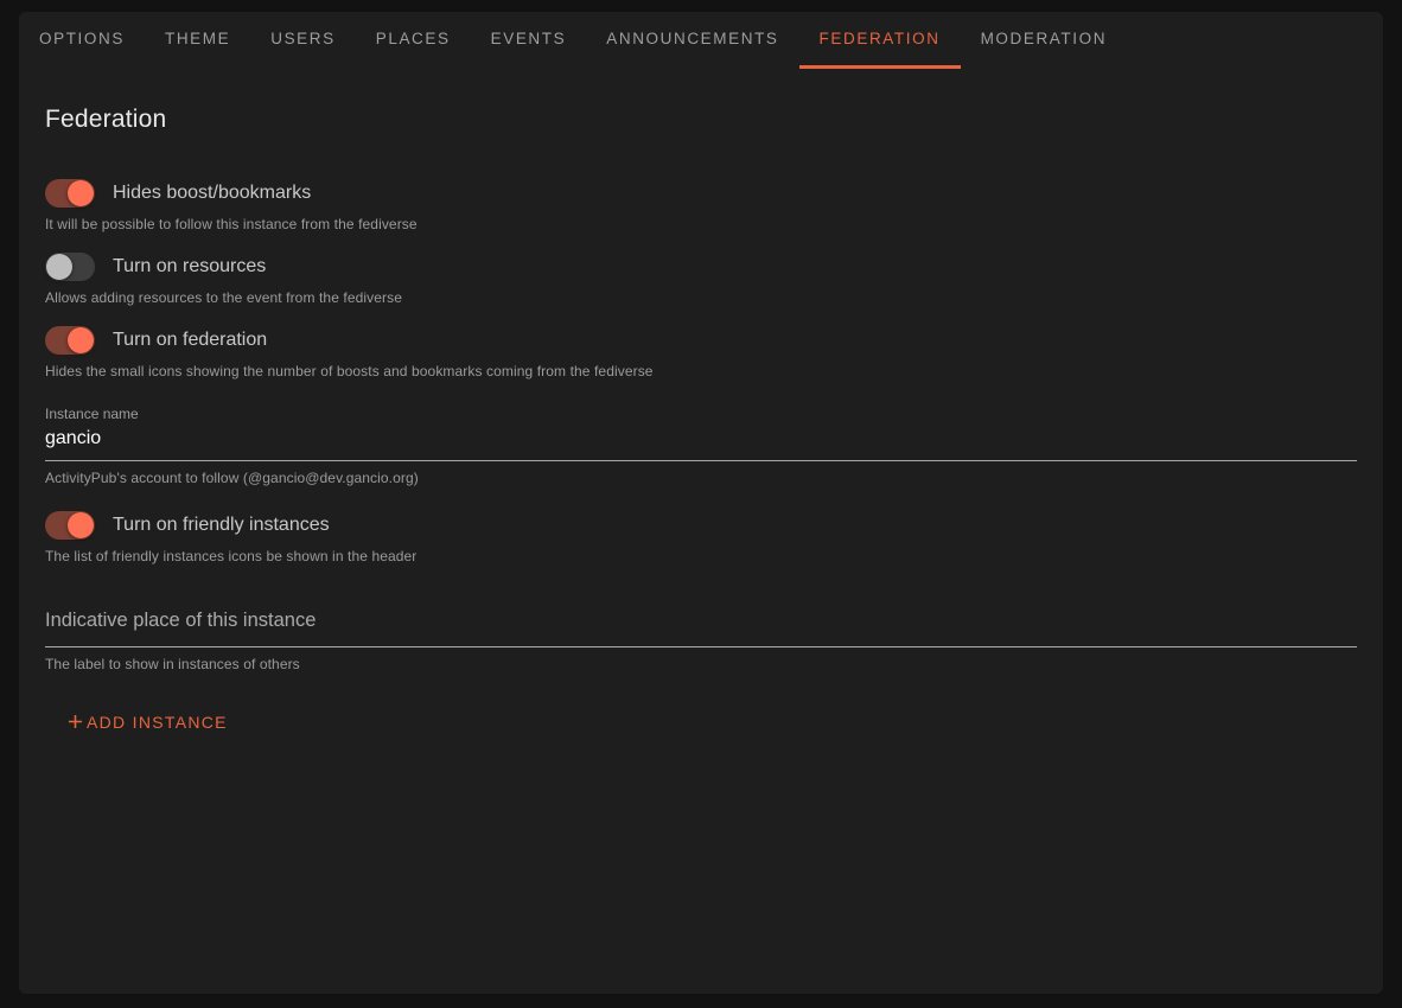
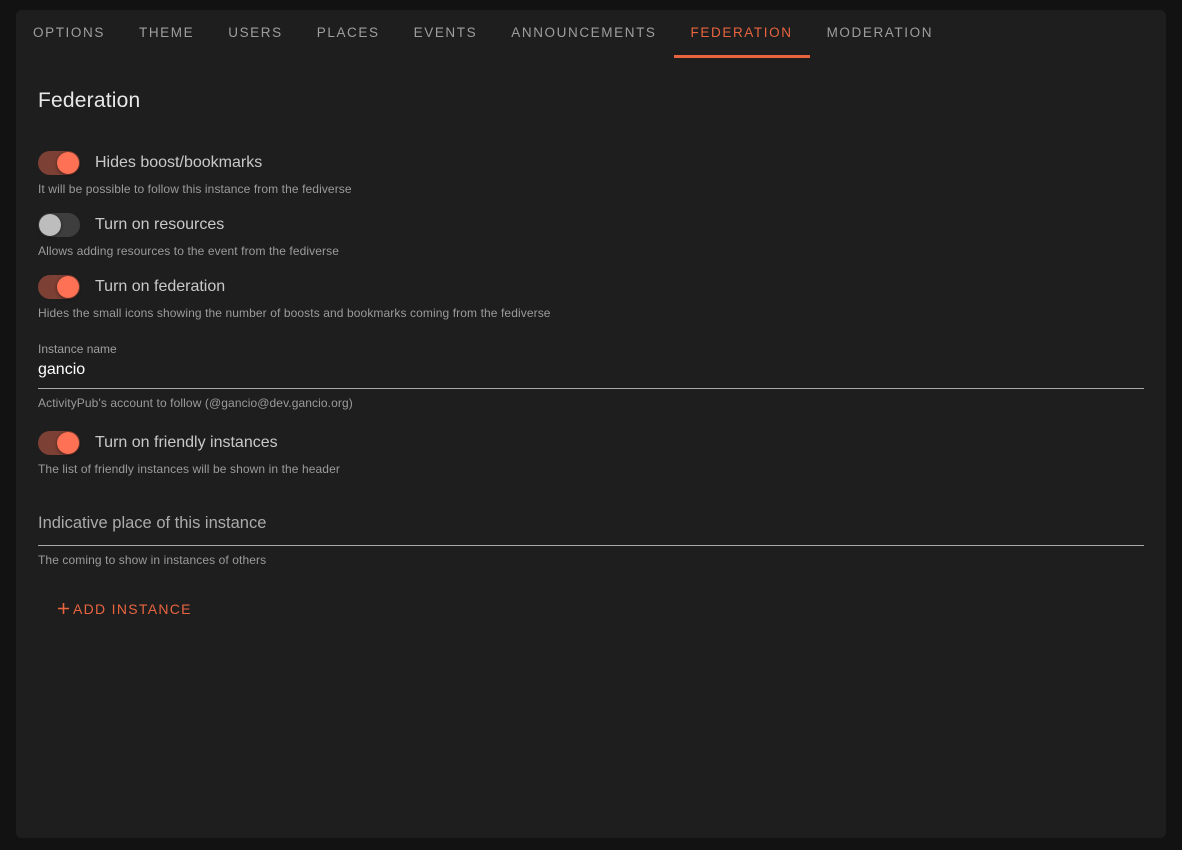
  OPTIONS
  THEME
  USERS
  PLACES
  EVENTS
  ANNOUNCEMENTS
  FEDERATION
  MODERATION
  Federation
  Hides boost/bookmarks
  It will be possible to follow this instance from the fediverse
  Turn on resources
  Allows adding resources to the event from the fediverse
  Turn on federation
  Hides the small icons showing the number of boosts and bookmarks coming from the fediverse
  Instance name
  gancio
  ActivityPub's account to follow (@gancio@dev.gancio.org)
  Turn on friendly instances
- The list of friendly instances icons be shown in the header
+ The list of friendly instances will be shown in the header
  Indicative place of this instance
- The label to show in instances of others
+ The coming to show in instances of others
  ADD INSTANCE
